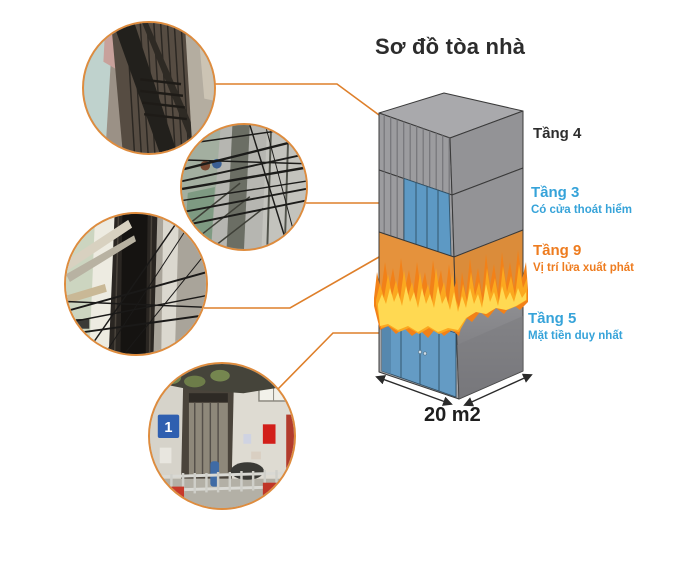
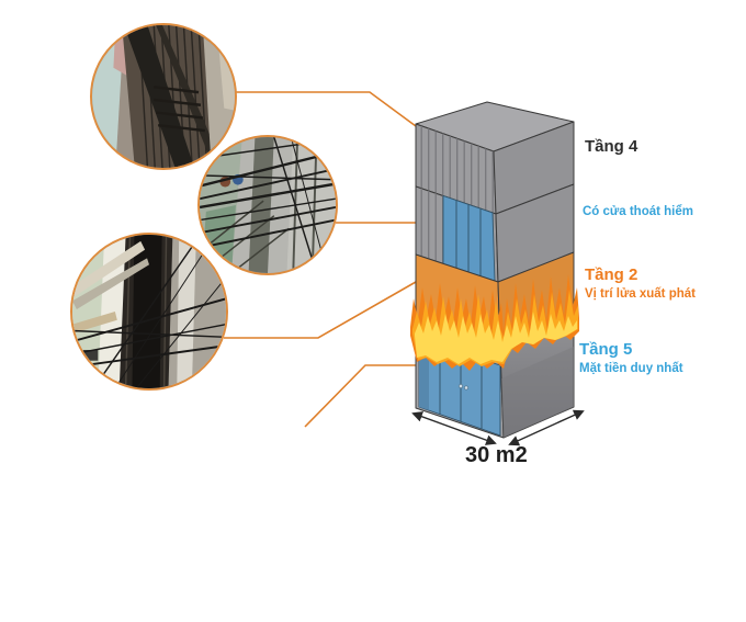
- 1
- Sơ đồ tòa nhà
  Tầng 4
- Tầng 3
  Có cửa thoát hiểm
- Tầng 9
+ Tầng 2
  Vị trí lửa xuất phát
  Tầng 5
  Mặt tiền duy nhất
- 20 m2
+ 30 m2
